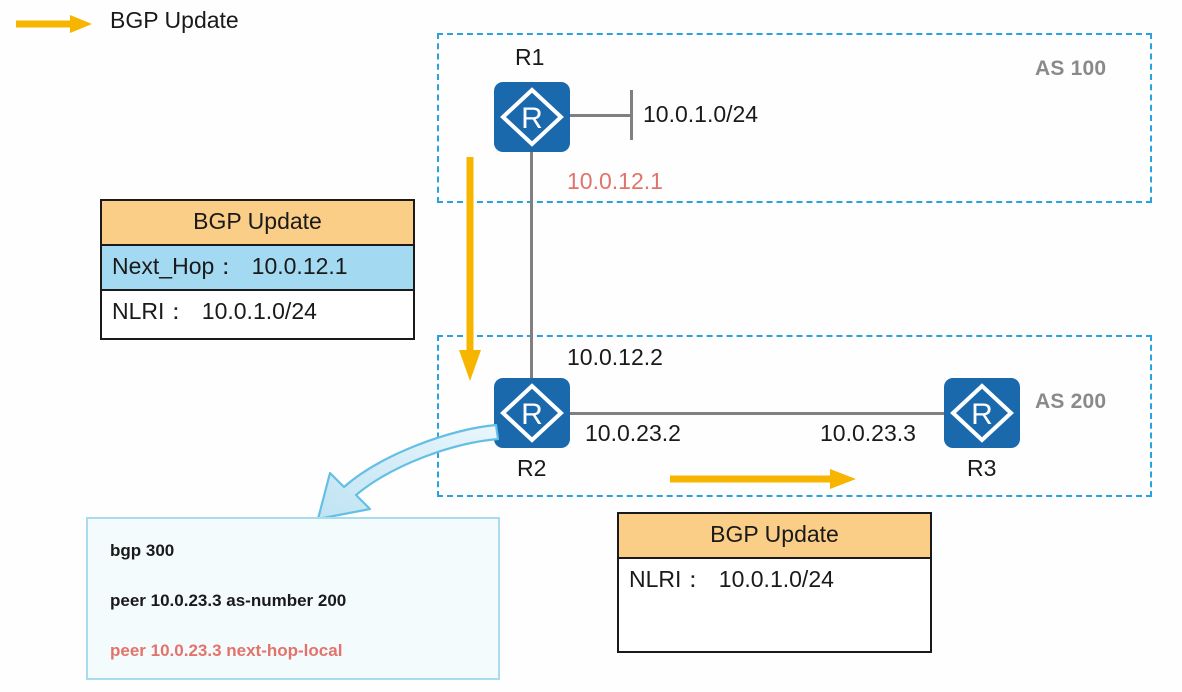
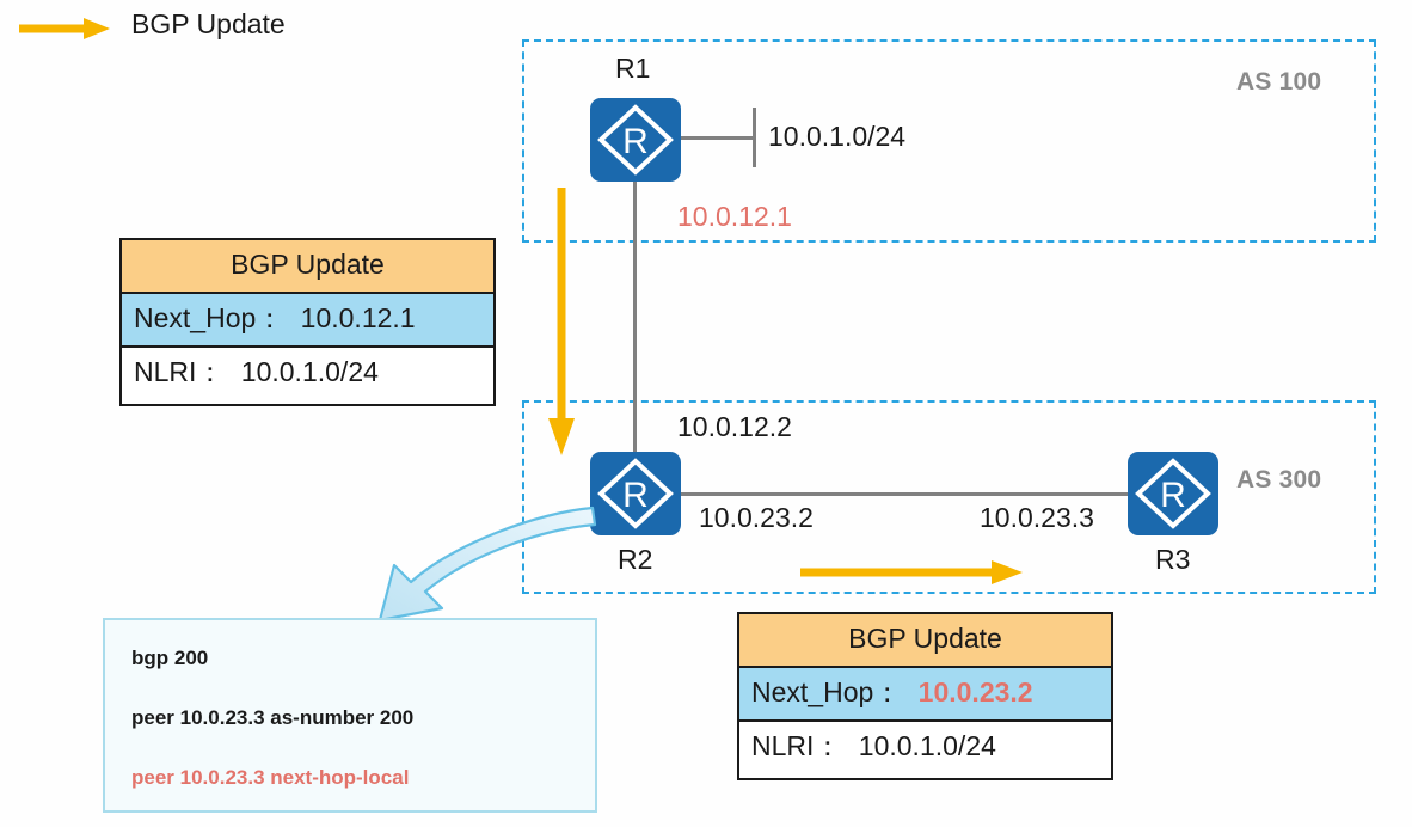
  BGP Update
  AS 100
- AS 200
+ AS 300
  10.0.1.0/24
  R1
  R
  R
  R2
  R
  R3
  10.0.12.1
  10.0.12.2
  10.0.23.2
  10.0.23.3
  BGP Update
  Next_Hop： 10.0.12.1
  NLRI： 10.0.1.0/24
  BGP Update
+ Next_Hop： 10.0.23.2
  NLRI： 10.0.1.0/24
- bgp 300
+ bgp 200
  peer 10.0.23.3 as-number 200
  peer 10.0.23.3 next-hop-local
